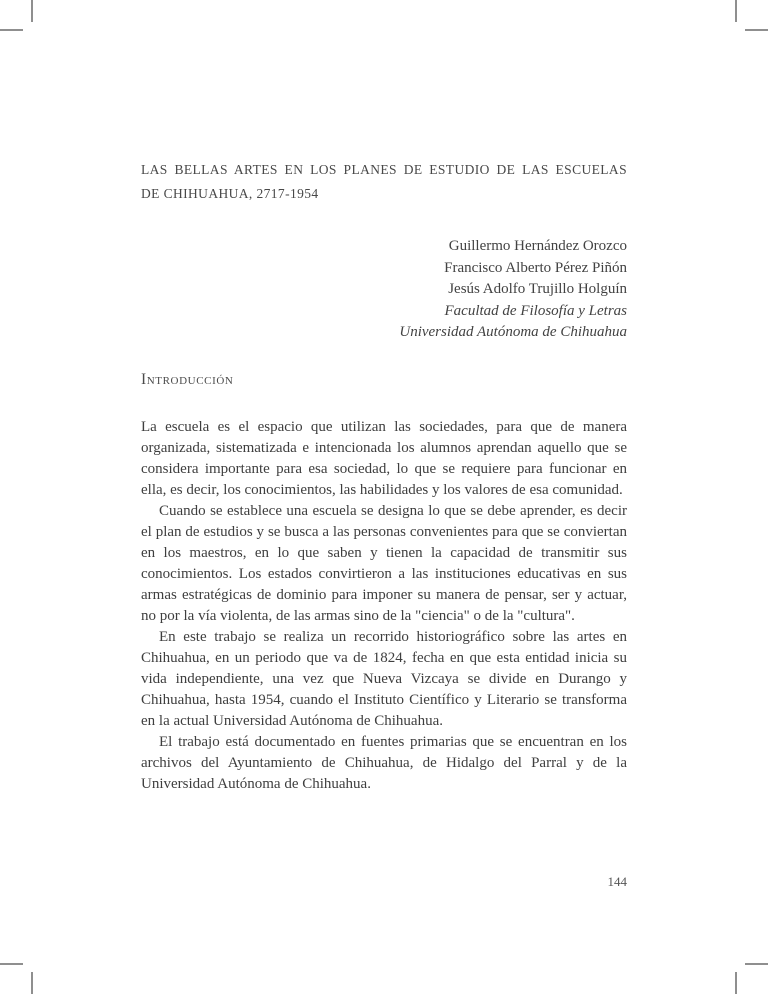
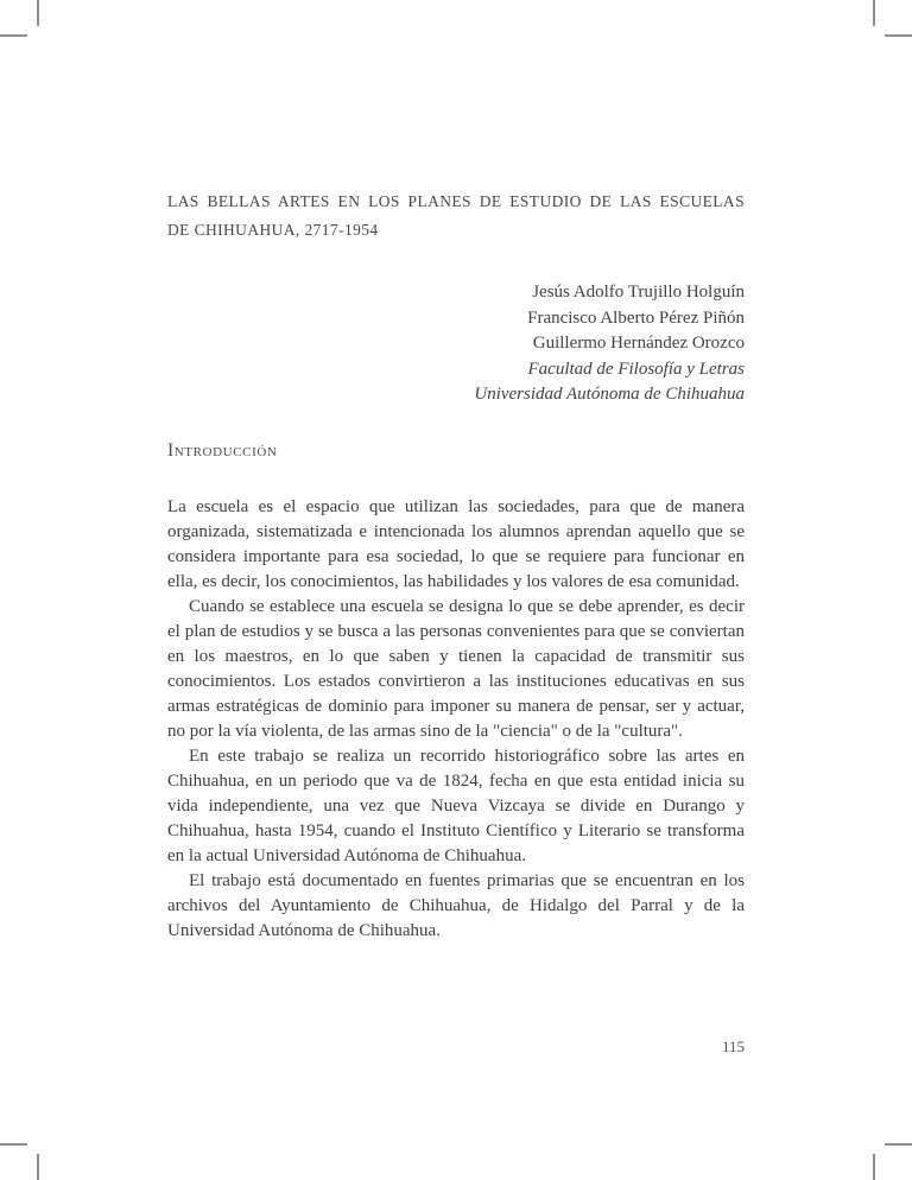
  LAS BELLAS ARTES EN LOS PLANES DE ESTUDIO DE LAS ESCUELAS
  DE CHIHUAHUA, 2717-1954
- Guillermo Hernández Orozco
+ Jesús Adolfo Trujillo Holguín
  Francisco Alberto Pérez Piñón
- Jesús Adolfo Trujillo Holguín
+ Guillermo Hernández Orozco
  Facultad de Filosofía y Letras
  Universidad Autónoma de Chihuahua
  Introducción
  La escuela es el espacio que utilizan las sociedades, para que de manera organizada, sistematizada e intencionada los alumnos aprendan aquello que se considera importante para esa sociedad, lo que se requiere para funcionar en ella, es decir, los conocimientos, las habilidades y los valores de esa comunidad.
  Cuando se establece una escuela se designa lo que se debe aprender, es decir el plan de estudios y se busca a las personas convenientes para que se conviertan en los maestros, en lo que saben y tienen la capacidad de transmitir sus conocimientos. Los estados convirtieron a las instituciones educativas en sus armas estratégicas de dominio para imponer su manera de pensar, ser y actuar, no por la vía violenta, de las armas sino de la "ciencia" o de la "cultura".
  En este trabajo se realiza un recorrido historiográfico sobre las artes en Chihuahua, en un periodo que va de 1824, fecha en que esta entidad inicia su vida independiente, una vez que Nueva Vizcaya se divide en Durango y Chihuahua, hasta 1954, cuando el Instituto Científico y Literario se transforma en la actual Universidad Autónoma de Chihuahua.
  El trabajo está documentado en fuentes primarias que se encuentran en los archivos del Ayuntamiento de Chihuahua, de Hidalgo del Parral y de la Universidad Autónoma de Chihuahua.
- 144
+ 115
